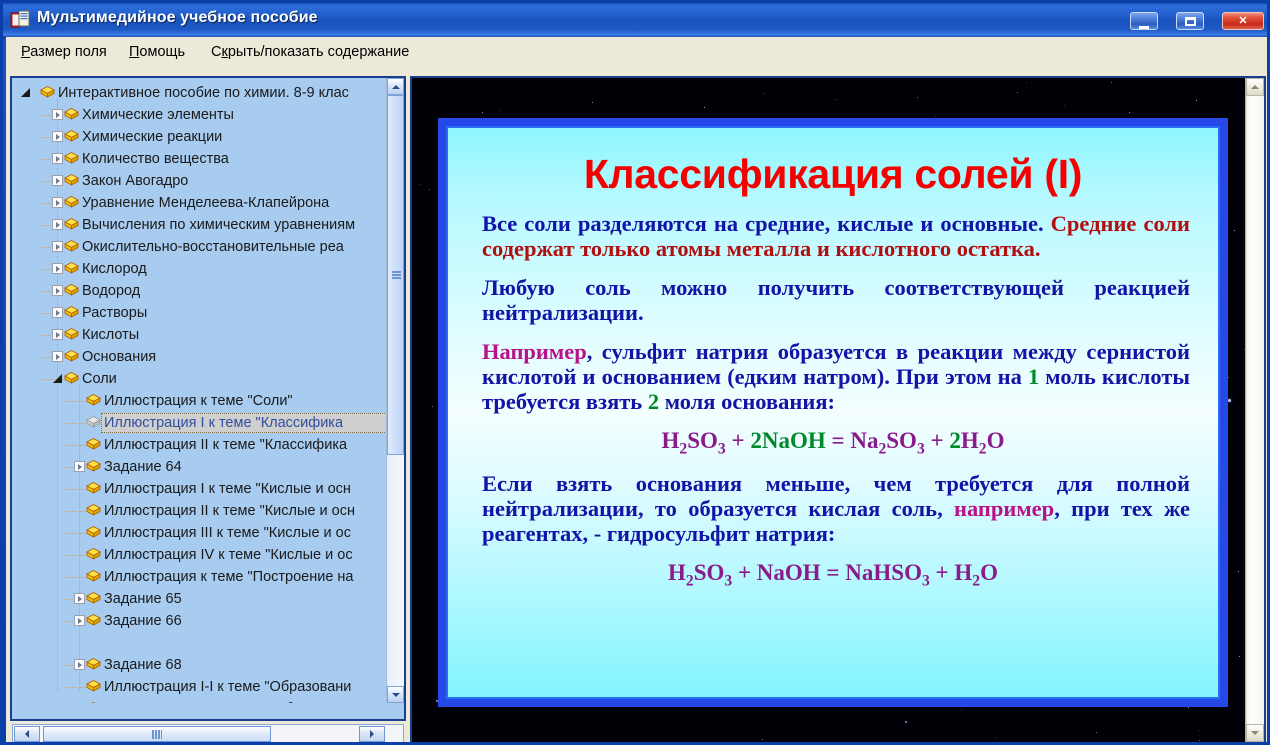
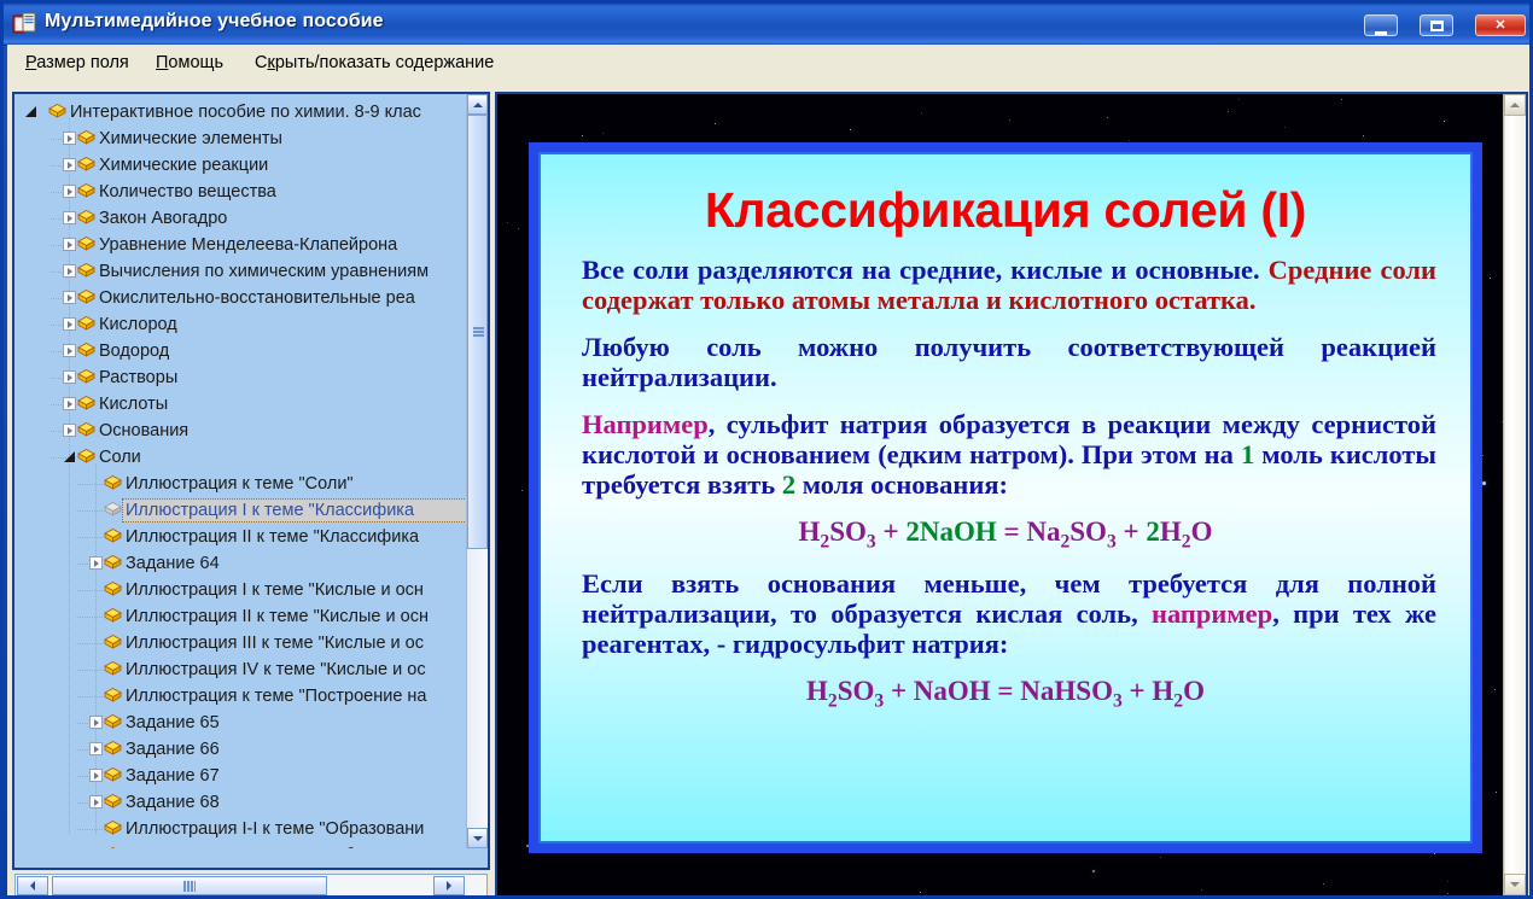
  Мультимедийное учебное пособие
  ✕
  Размер поля
  Помощь
  Скрыть/показать содержание
  Интерактивное пособие по химии. 8-9 клас
  Химические элементы
  Химические реакции
  Количество вещества
  Закон Авогадро
  Уравнение Менделеева-Клапейрона
  Вычисления по химическим уравнениям
  Окислительно-восстановительные реа
  Кислород
  Водород
  Растворы
  Кислоты
  Основания
  Соли
  Иллюстрация к теме "Соли"
  Иллюстрация I к теме "Классифика
  Иллюстрация II к теме "Классифика
  Задание 64
  Иллюстрация I к теме "Кислые и осн
  Иллюстрация II к теме "Кислые и осн
  Иллюстрация III к теме "Кислые и ос
  Иллюстрация IV к теме "Кислые и ос
  Иллюстрация к теме "Построение на
  Задание 65
  Задание 66
+ Задание 67
  Задание 68
  Иллюстрация I-I к теме "Образовани
  Классификация солей (I)
  Все соли разделяются на средние, кислые и основные. Средние соли содержат только атомы металла и кислотного остатка.
  Любую соль можно получить соответствующей реакцией нейтрализации.
  Например, сульфит натрия образуется в реакции между сернистой кислотой и основанием (едким натром). При этом на 1 моль кислоты требуется взять 2 моля основания:
  H2SO3 + 2NaOH = Na2SO3 + 2H2O
  Если взять основания меньше, чем требуется для полной нейтрализации, то образуется кислая соль, например, при тех же реагентах, - гидросульфит натрия:
  H2SO3 + NaOH = NaHSO3 + H2O
